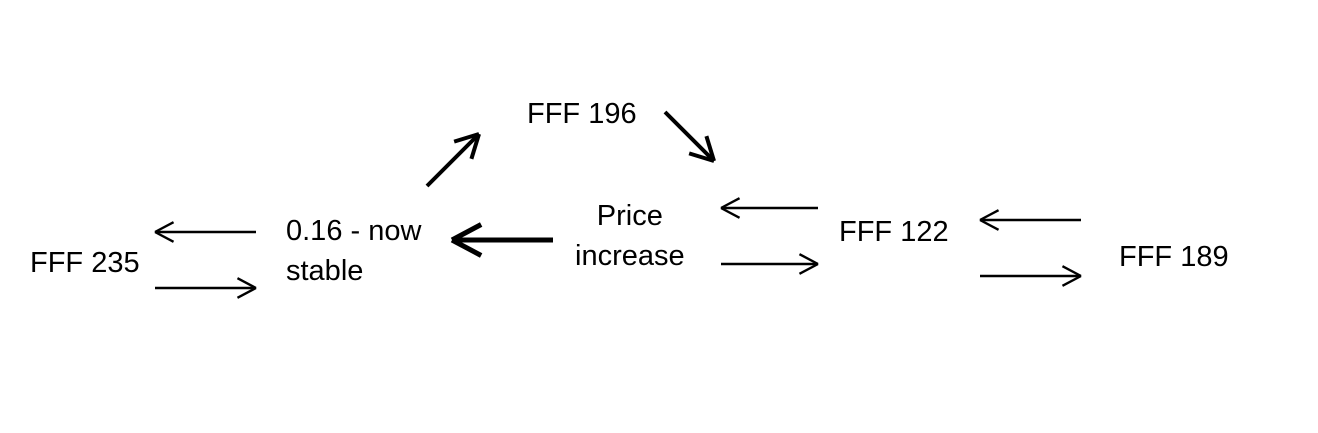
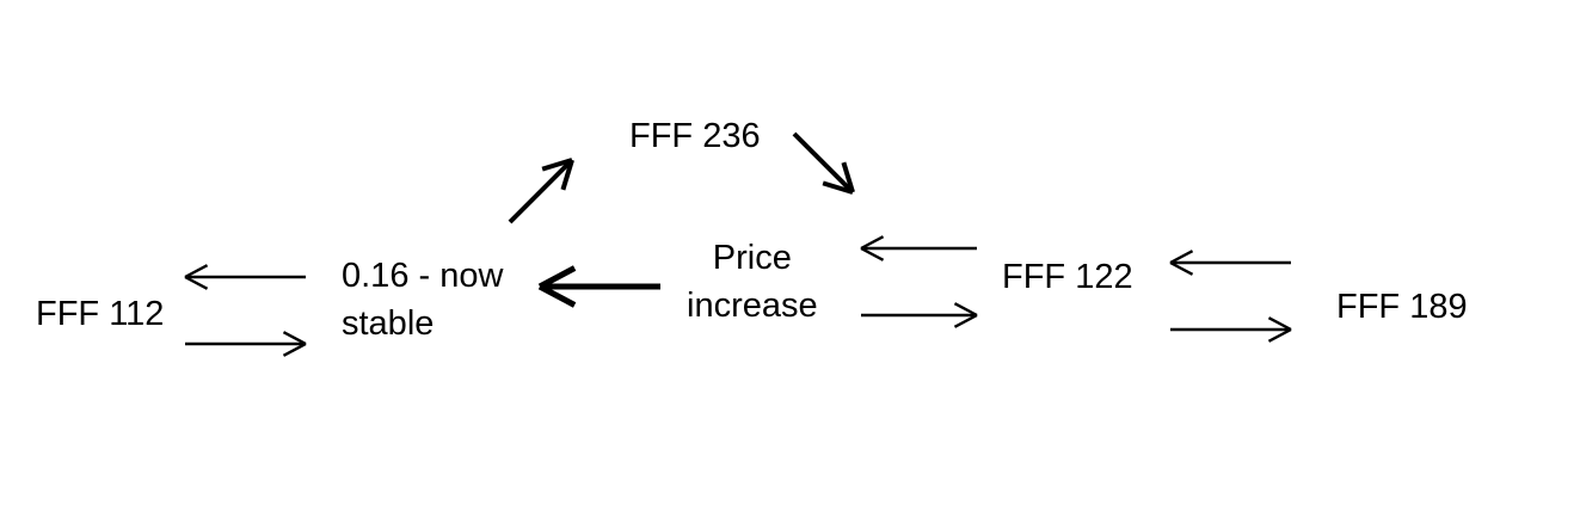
- FFF 235
+ FFF 112
  0.16 - now
  stable
- FFF 196
+ FFF 236
  Price
  increase
  FFF 122
  FFF 189
